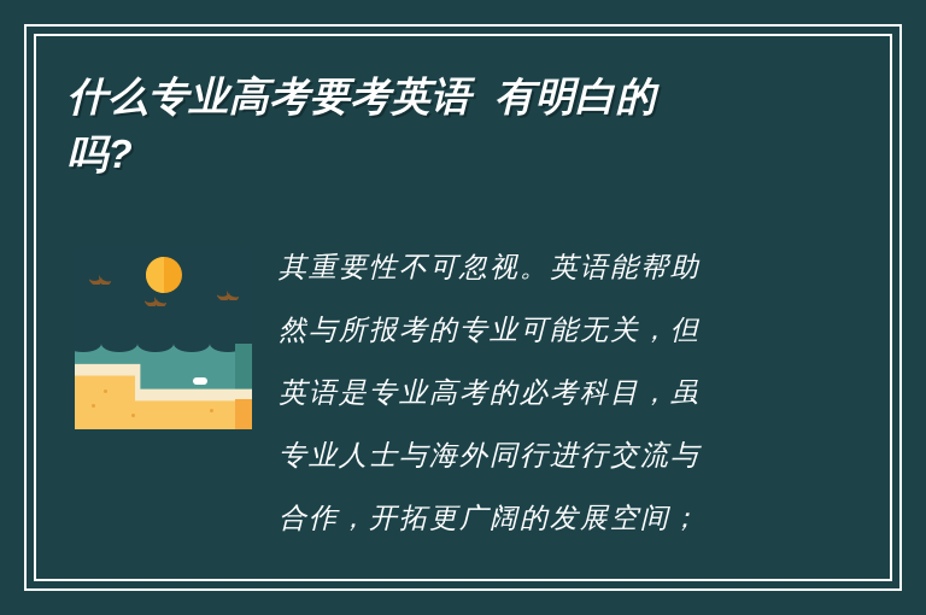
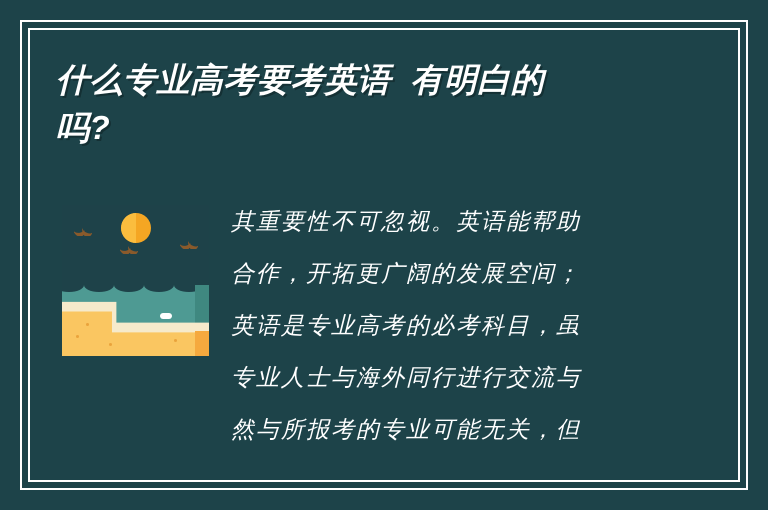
  什么专业高考要考英语 有明白的
  吗?
  其重要性不可忽视。英语能帮助
- 然与所报考的专业可能无关，但
+ 合作，开拓更广阔的发展空间；
  英语是专业高考的必考科目，虽
  专业人士与海外同行进行交流与
- 合作，开拓更广阔的发展空间；
+ 然与所报考的专业可能无关，但
